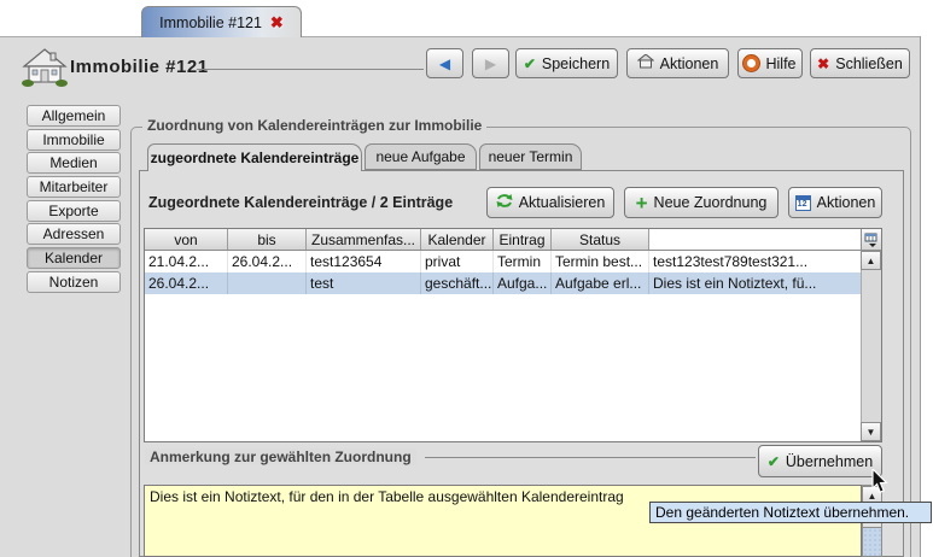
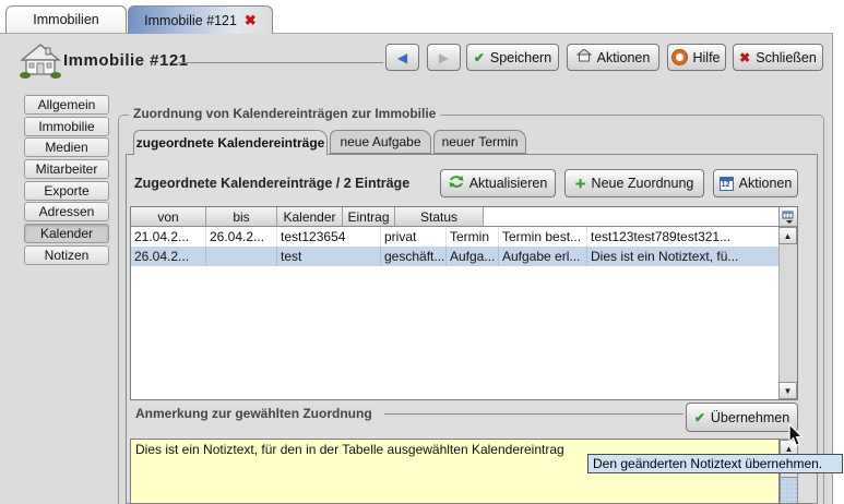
+ Immobilien
  Immobilie #121
  ✖
  Immobilie #121
  ◀
  ▶
  ✔
  Speichern
  Aktionen
  Hilfe
  ✖
  Schließen
  Allgemein
  Immobilie
  Medien
  Mitarbeiter
  Exporte
  Adressen
  Kalender
  Notizen
  Zuordnung von Kalendereinträgen zur Immobilie
  zugeordnete Kalendereinträge
  neue Aufgabe
  neuer Termin
  Zugeordnete Kalendereinträge / 2 Einträge
  Aktualisieren
  +
  Neue Zuordnung
  Aktionen
  von
  bis
- Zusammenfas...
  Kalender
  Eintrag
  Status
  21.04.2...
  26.04.2...
  test123654
  privat
  Termin
  Termin best...
  test123test789test321...
  26.04.2...
  test
  geschäft...
  Aufga...
  Aufgabe erl...
  Dies ist ein Notiztext, fü...
  ▲
  ▼
  Anmerkung zur gewählten Zuordnung
  ✔
  Übernehmen
  Dies ist ein Notiztext, für den in der Tabelle ausgewählten Kalendereintrag
  ▲
  Den geänderten Notiztext übernehmen.
